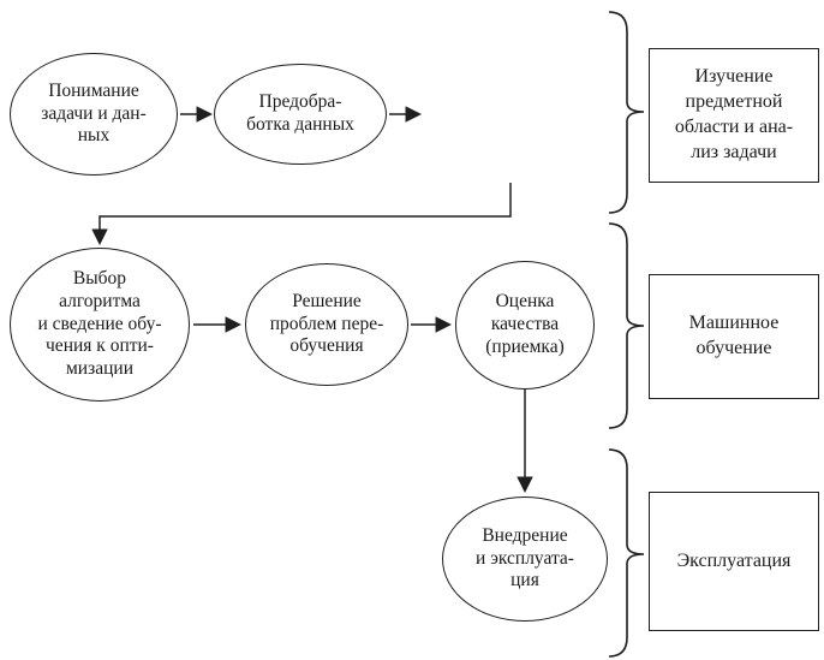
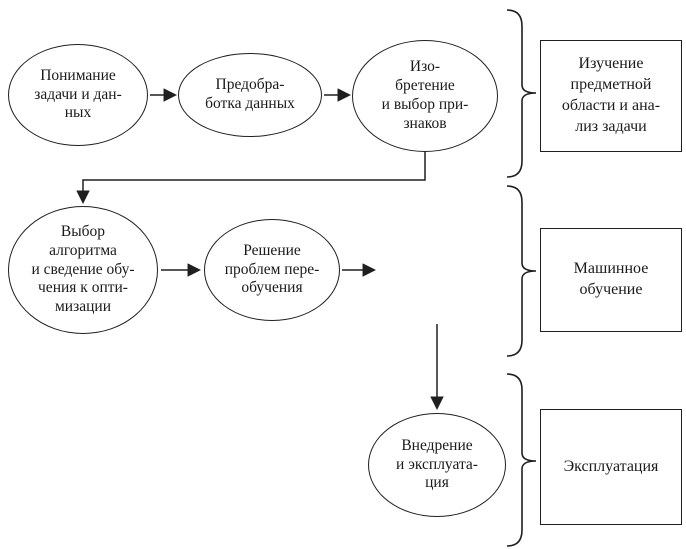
  Понимание
  задачи и дан-
  ных
  Предобра-
  ботка данных
+ Изо-
+ бретение
+ и выбор при-
+ знаков
  Выбор
  алгоритма
  и сведение обу-
  чения к опти-
  мизации
  Решение
  проблем пере-
  обучения
- Оценка
- качества
- (приемка)
  Внедрение
  и эксплуата-
  ция
  Изучение
  предметной
  области и ана-
  лиз задачи
  Машинное
  обучение
  Эксплуатация
